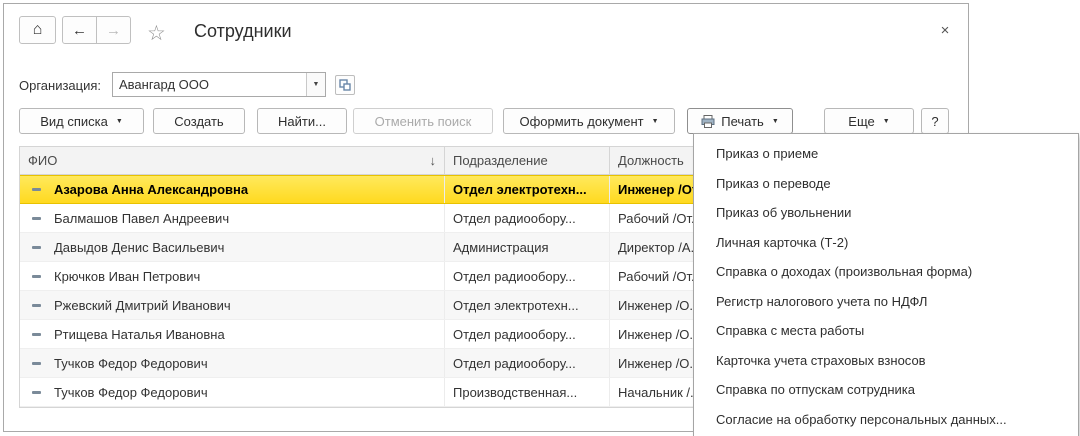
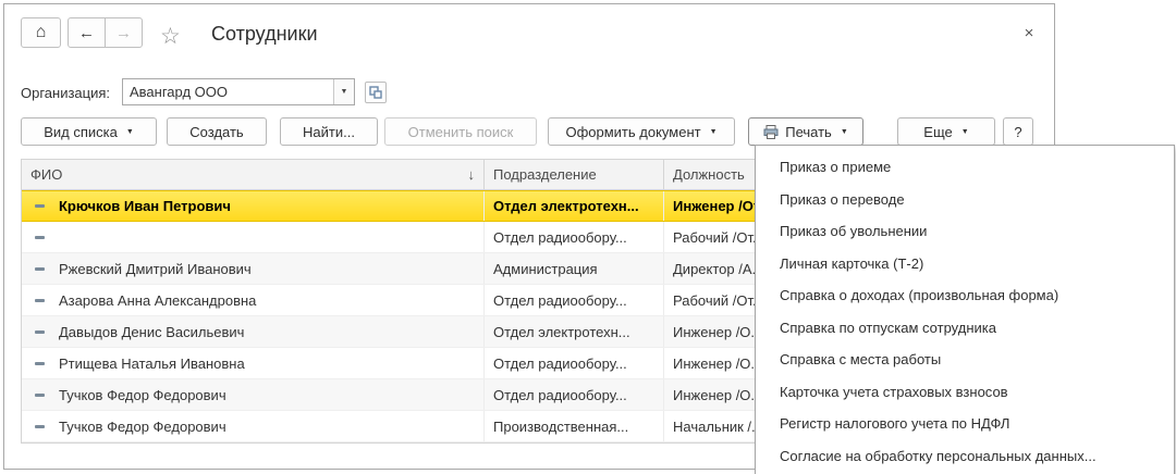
  ⌂
  ←
  →
  ☆
  Сотрудники
  ×
  Организация:
  Авангард ООО
  Вид списка
  Создать
  Найти...
  Отменить поиск
  Оформить документ
  Печать
  Еще
  ?
  ФИО
  ↓
  Подразделение
  Должность
- Азарова Анна Александровна
+ Крючков Иван Петрович
  Отдел электротехн...
- Балмашов Павел Андреевич
  Отдел радиообору...
  Рабочий /От
- Давыдов Денис Васильевич
+ Ржевский Дмитрий Иванович
  Администрация
  Директор /А
- Крючков Иван Петрович
+ Азарова Анна Александровна
  Отдел радиообору...
  Рабочий /От
- Ржевский Дмитрий Иванович
+ Давыдов Денис Васильевич
  Отдел электротехн...
  Инженер /О.
  Ртищева Наталья Ивановна
  Отдел радиообору...
  Инженер /О.
  Тучков Федор Федорович
  Отдел радиообору...
  Инженер /О.
  Тучков Федор Федорович
  Производственная...
  Начальник /.
  Приказ о приеме
  Приказ о переводе
  Приказ об увольнении
  Личная карточка (Т-2)
  Справка о доходах (произвольная форма)
- Регистр налогового учета по НДФЛ
+ Справка по отпускам сотрудника
  Справка с места работы
  Карточка учета страховых взносов
- Справка по отпускам сотрудника
+ Регистр налогового учета по НДФЛ
  Согласие на обработку персональных данных...
